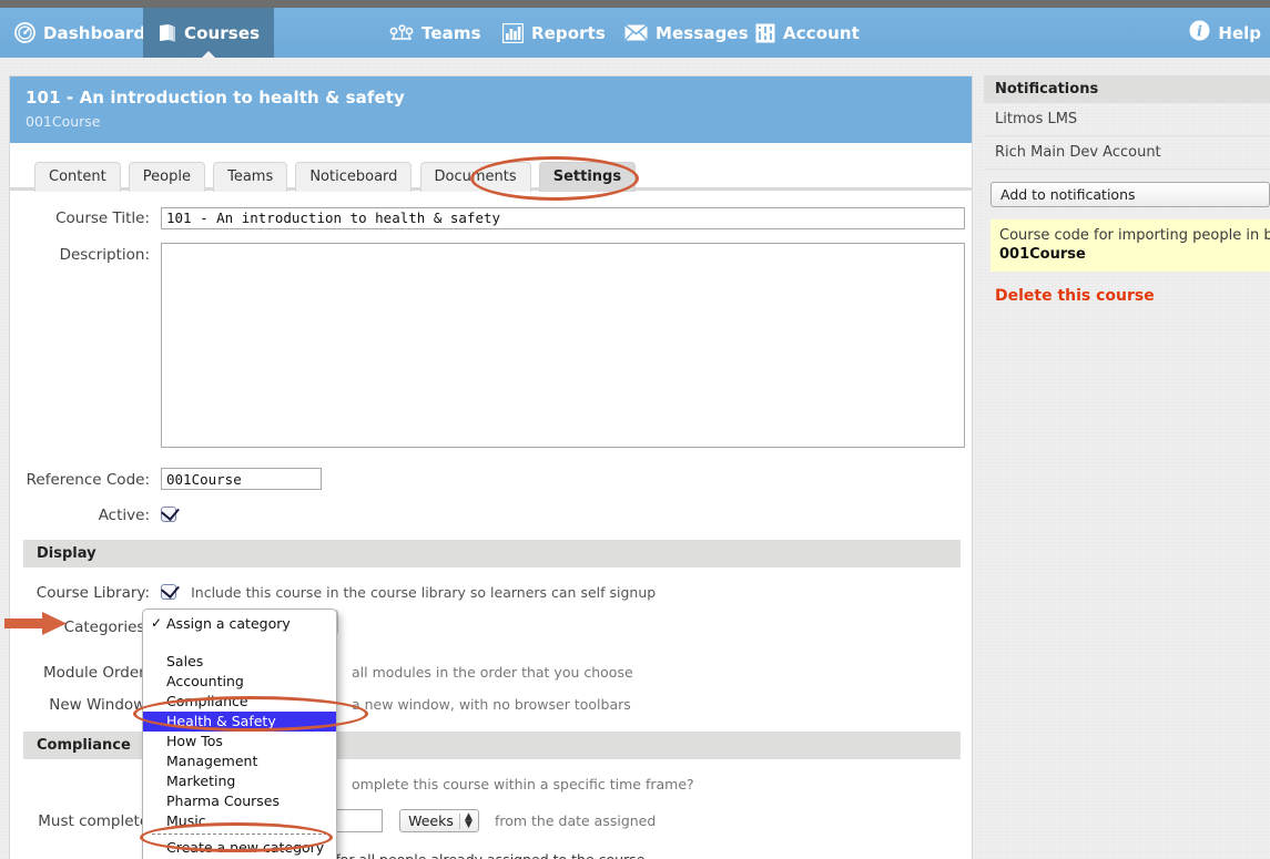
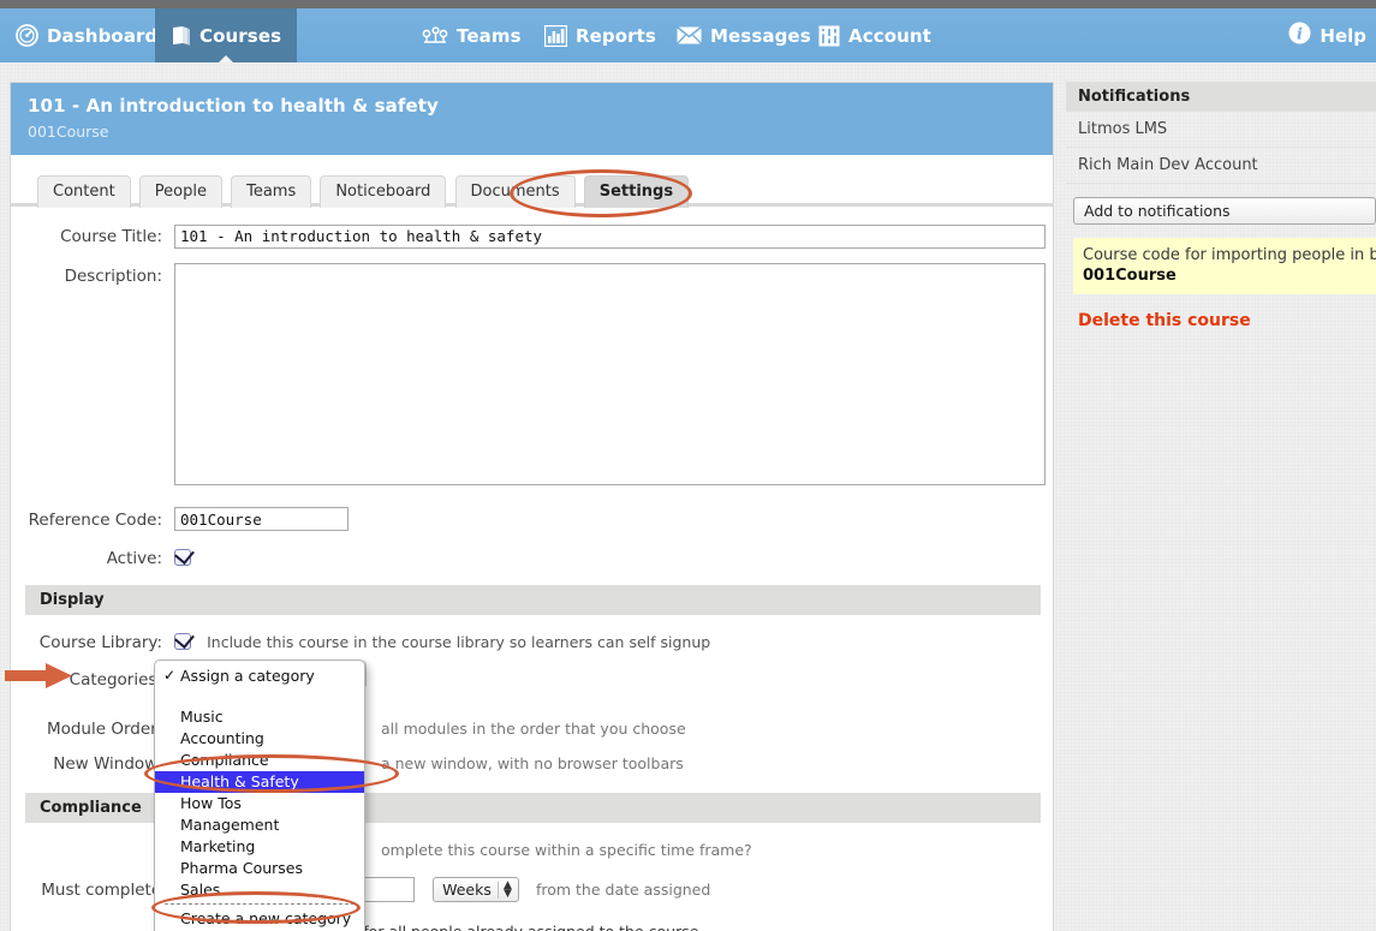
  Dashboard
  Courses
  Teams
  Reports
  Messages
  Account
  i
  Help
  101 - An introduction to health & safety
  001Course
  Content People Teams Noticeboard Documents Settings
  Course Title:
  101 - An introduction to health & safety
  Description:
  Reference Code:
  001Course
  Active:
  Display
  Course Library:
  Include this course in the course library so learners can self signup
  Categories
  Module Orde
  all modules in the order that you choose
  New Window
  a new window, with no browser toolbars
  Compliance
  omplete this course within a specific time frame?
  Must complet
  Weeks
  ▲
  ▼
  from the date assigned
  Assign a category
- Sales
+ Music
  Accounting
  Compliance
  Health & Safety
  How Tos
  Management
  Marketing
  Pharma Courses
- Music
+ Sales
  Create a new category
  Notifications
  Litmos LMS
  Rich Main Dev Account
  Add to notifications
  Course code for importing people in b
  001Course
  Delete this course
